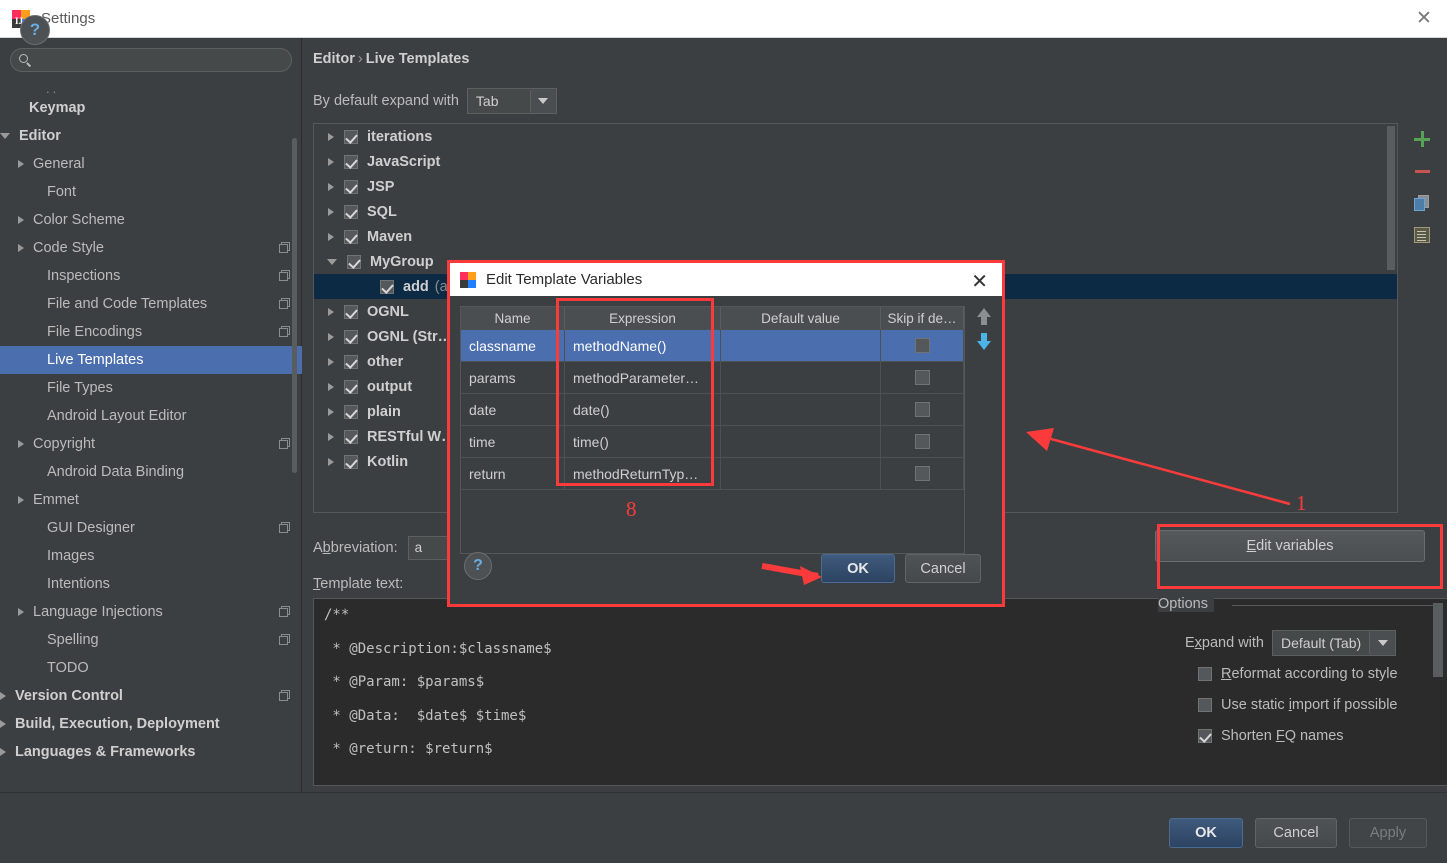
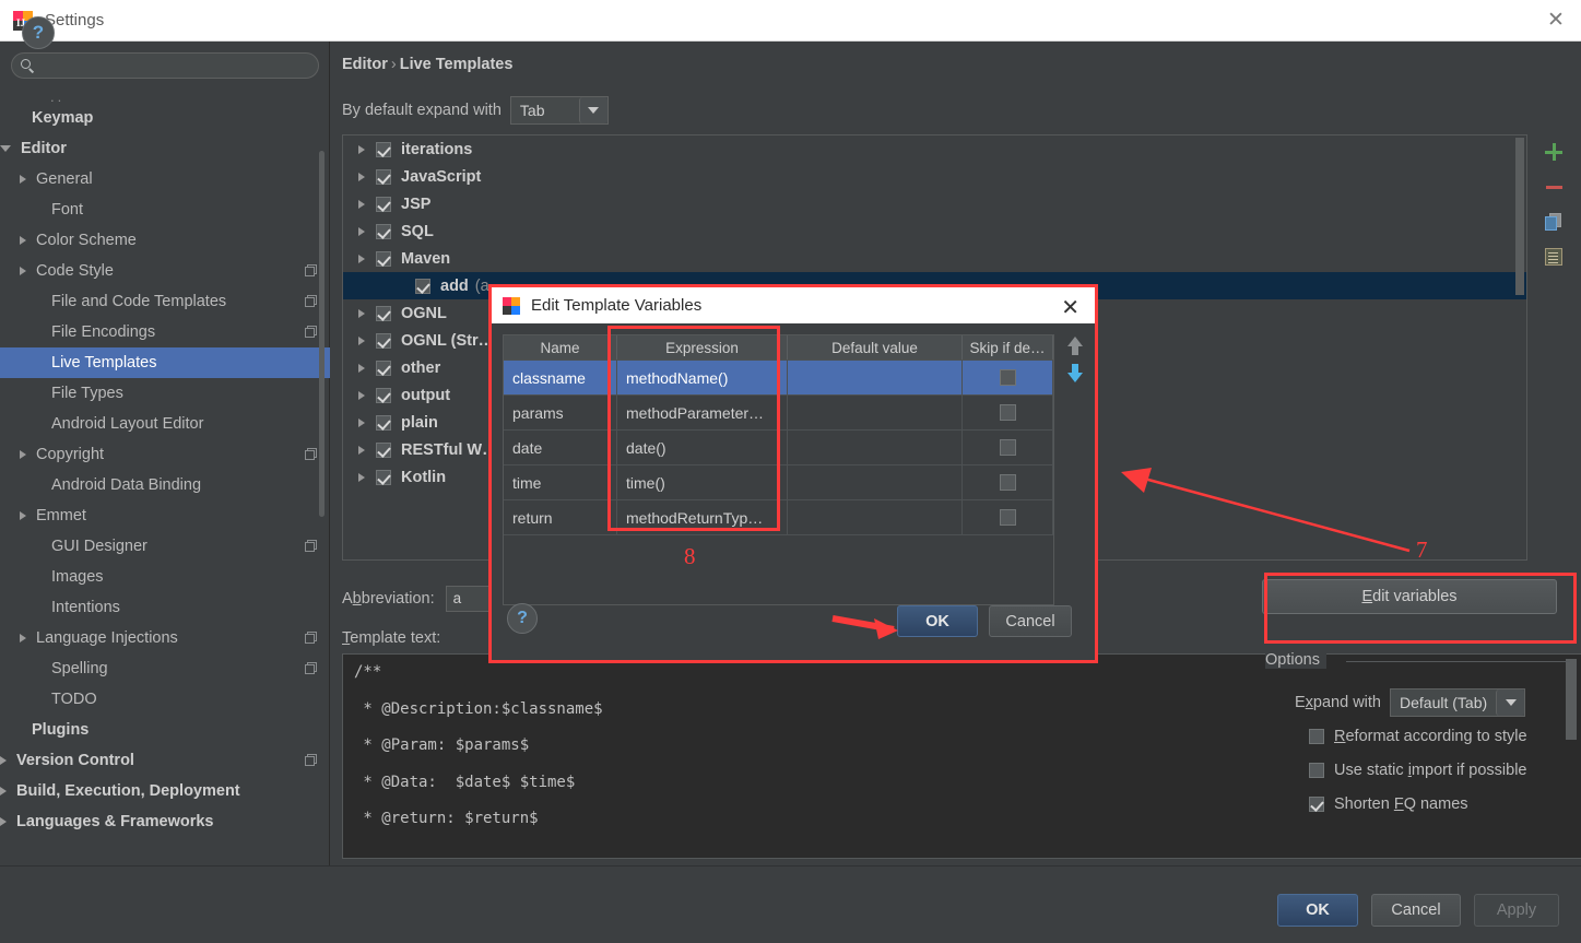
  IJ
  Settings
  ✕
  ..
  Keymap
  Editor
  General
  Font
  Color Scheme
  Code Style
- Inspections
  File and Code Templates
  File Encodings
  Live Templates
  File Types
  Android Layout Editor
  Copyright
  Android Data Binding
  Emmet
  GUI Designer
  Images
  Intentions
  Language Injections
  Spelling
  TODO
+ Plugins
  Version Control
  Build, Execution, Deployment
  Languages & Frameworks
  Editor › Live Templates
  By default expand with
  Tab
  iterations
  JavaScript
  JSP
  SQL
  Maven
- MyGroup
  add (a
  OGNL
  OGNL (Str…
  other
  output
  plain
  RESTful W
  Kotlin
  Abbreviation:
  a
  Template text:
  /**
  * @Description:$classname$
  * @Param: $params$
  * @Data: $date$ $time$
  * @return: $return$
  E
  dit variables
  Options
  Expand with
  Default (Tab)
  Reformat according to style
  Use static import if possible
  Shorten FQ names
  ?
  OK
  Cancel
  Apply
  Edit Template Variables
  ✕
  Name
  Expression
  Default value
  Skip if de…
  classname
  methodName()
  params
  methodParameter…
  date
  date()
  time
  time()
  return
  methodReturnTyp…
  ?
  OK
  Cancel
  8
- 1
+ 7
